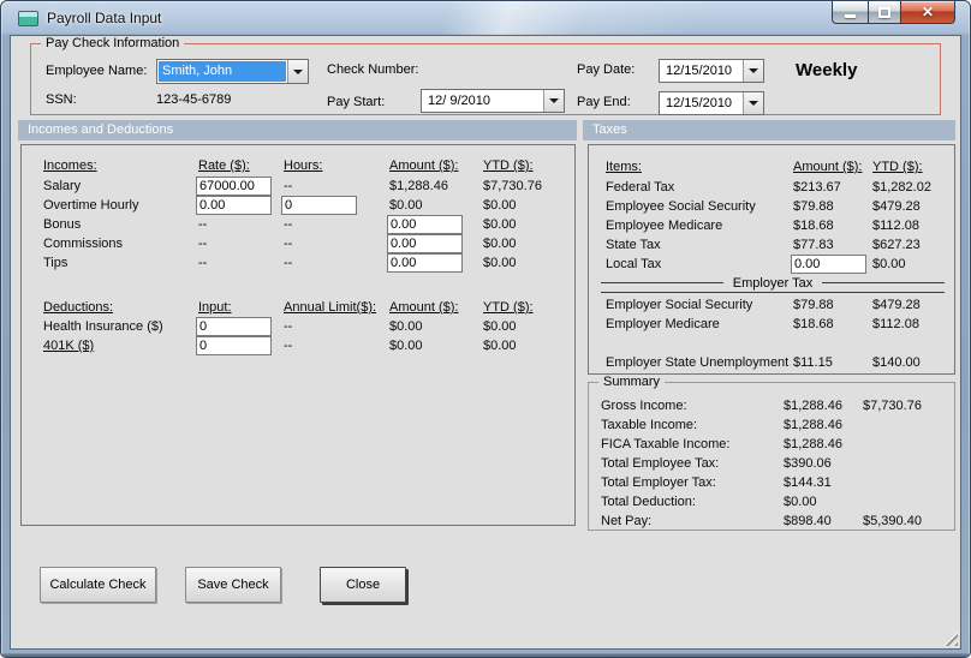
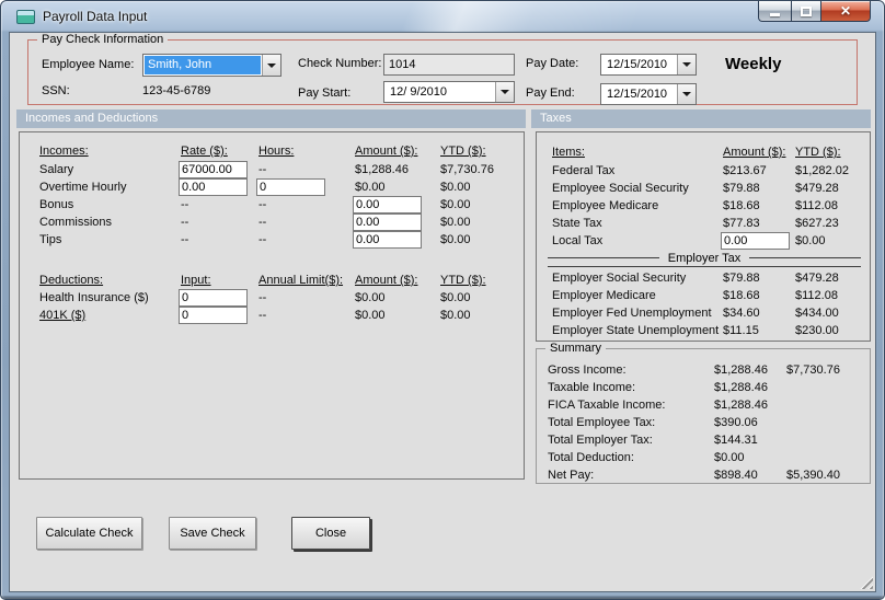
  Payroll Data Input
  Pay Check Information
  Employee Name:
  Smith, John
  Check Number:
+ 1014
  Pay Date:
  12/15/2010
  Weekly
  SSN:
  123-45-6789
  Pay Start:
  12/ 9/2010
  Pay End:
  12/15/2010
  Incomes and Deductions
  Taxes
  Incomes:
  Rate ($):
  Hours:
  Amount ($):
  YTD ($):
  Salary
  67000.00
  --
  $1,288.46
  $7,730.76
  Overtime Hourly
  0.00
  0
  $0.00
  $0.00
  Bonus
  --
  --
  0.00
  $0.00
  Commissions
  --
  --
  0.00
  $0.00
  Tips
  --
  --
  0.00
  $0.00
  Deductions:
  Input:
  Annual Limit($):
  Amount ($):
  YTD ($):
  Health Insurance ($)
  0
  --
  $0.00
  $0.00
  401K ($)
  0
  --
  $0.00
  $0.00
  Items:
  Amount ($):
  YTD ($):
  Federal Tax
  $213.67
  $1,282.02
  Employee Social Security
  $79.88
  $479.28
  Employee Medicare
  $18.68
  $112.08
  State Tax
  $77.83
  $627.23
  Local Tax
  0.00
  $0.00
  Employer Tax
  Employer Social Security
  $79.88
  $479.28
  Employer Medicare
  $18.68
  $112.08
+ Employer Fed Unemployment
+ $34.60
+ $434.00
  Employer State Unemployment
  $11.15
- $140.00
+ $230.00
  Summary
  Gross Income:
  $1,288.46
  $7,730.76
  Taxable Income:
  $1,288.46
  FICA Taxable Income:
  $1,288.46
  Total Employee Tax:
  $390.06
  Total Employer Tax:
  $144.31
  Total Deduction:
  $0.00
  Net Pay:
  $898.40
  $5,390.40
  Calculate Check
  Save Check
  Close
